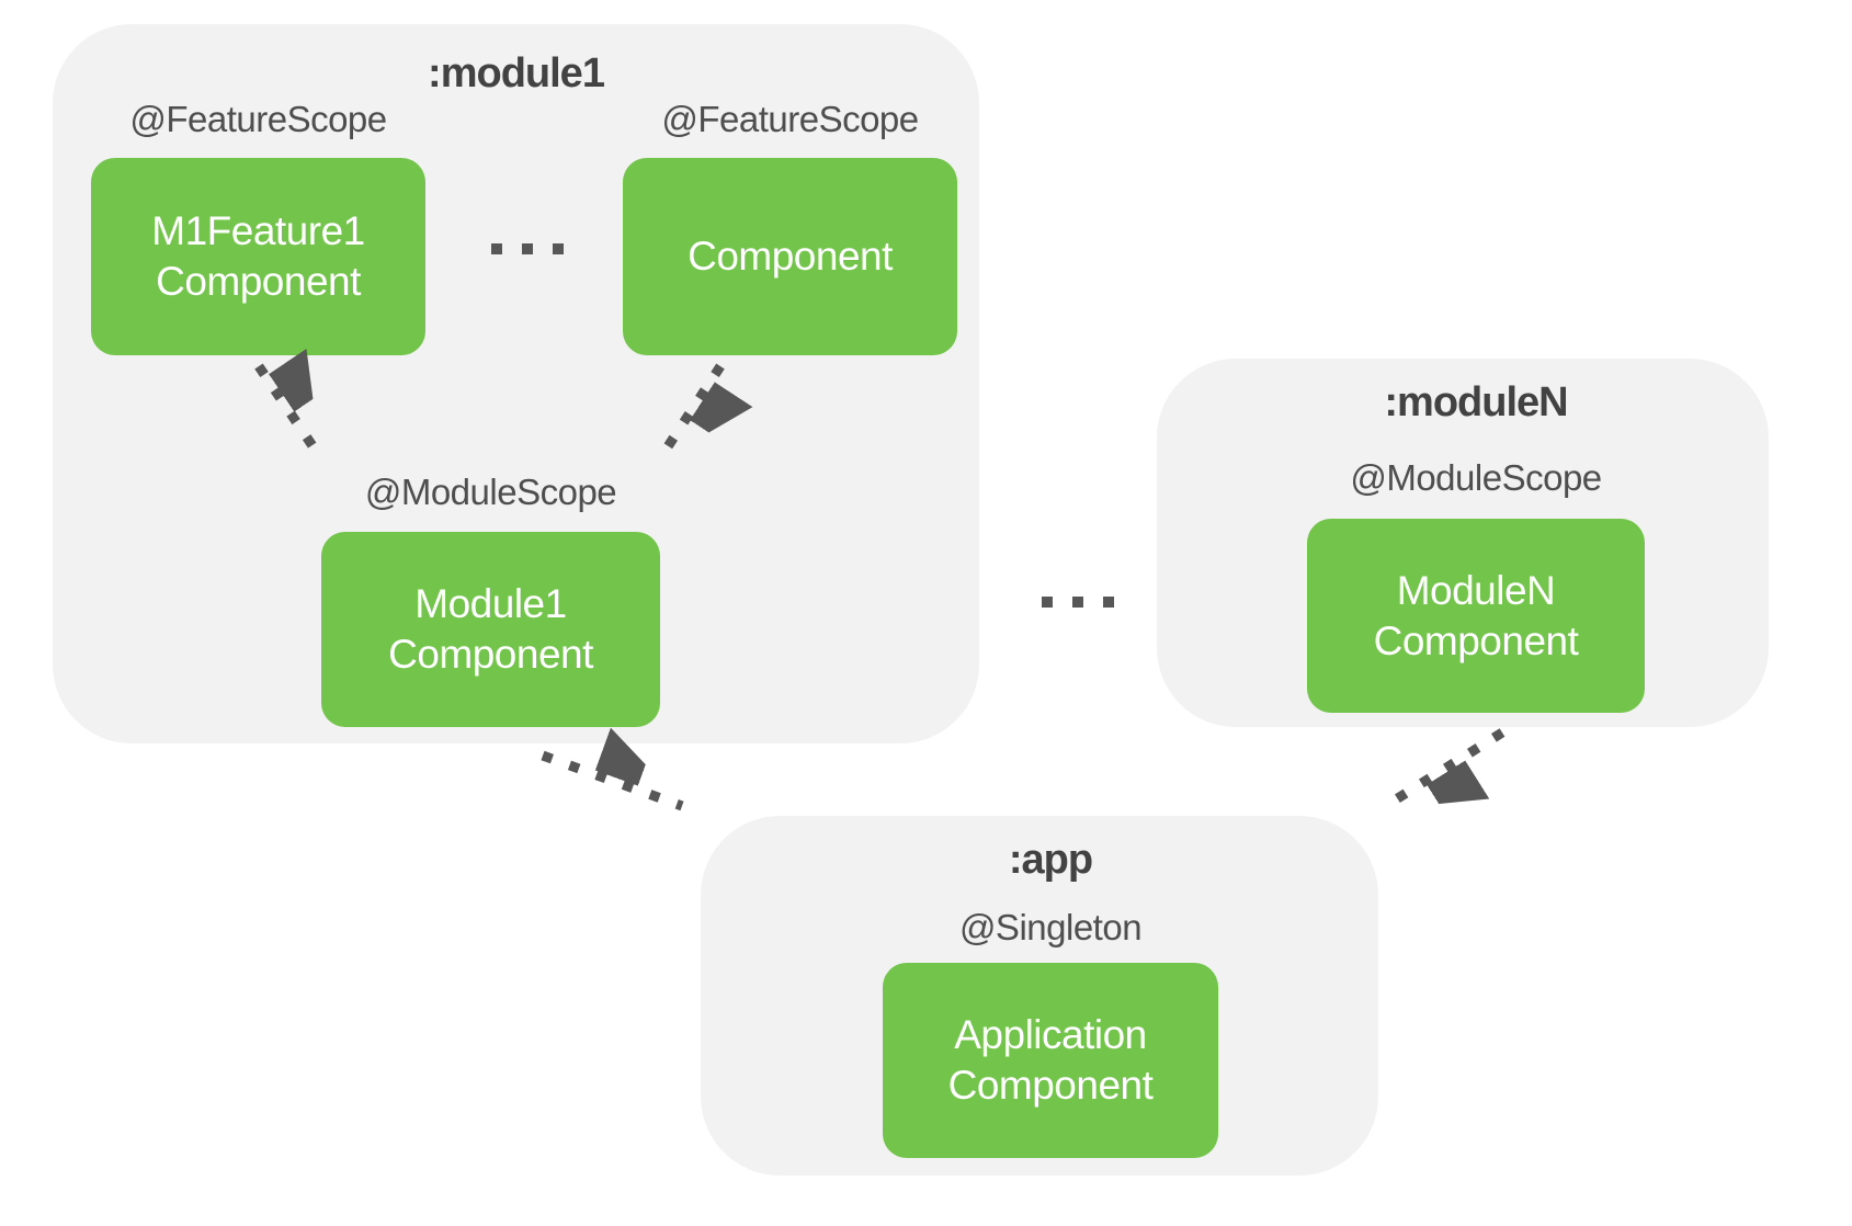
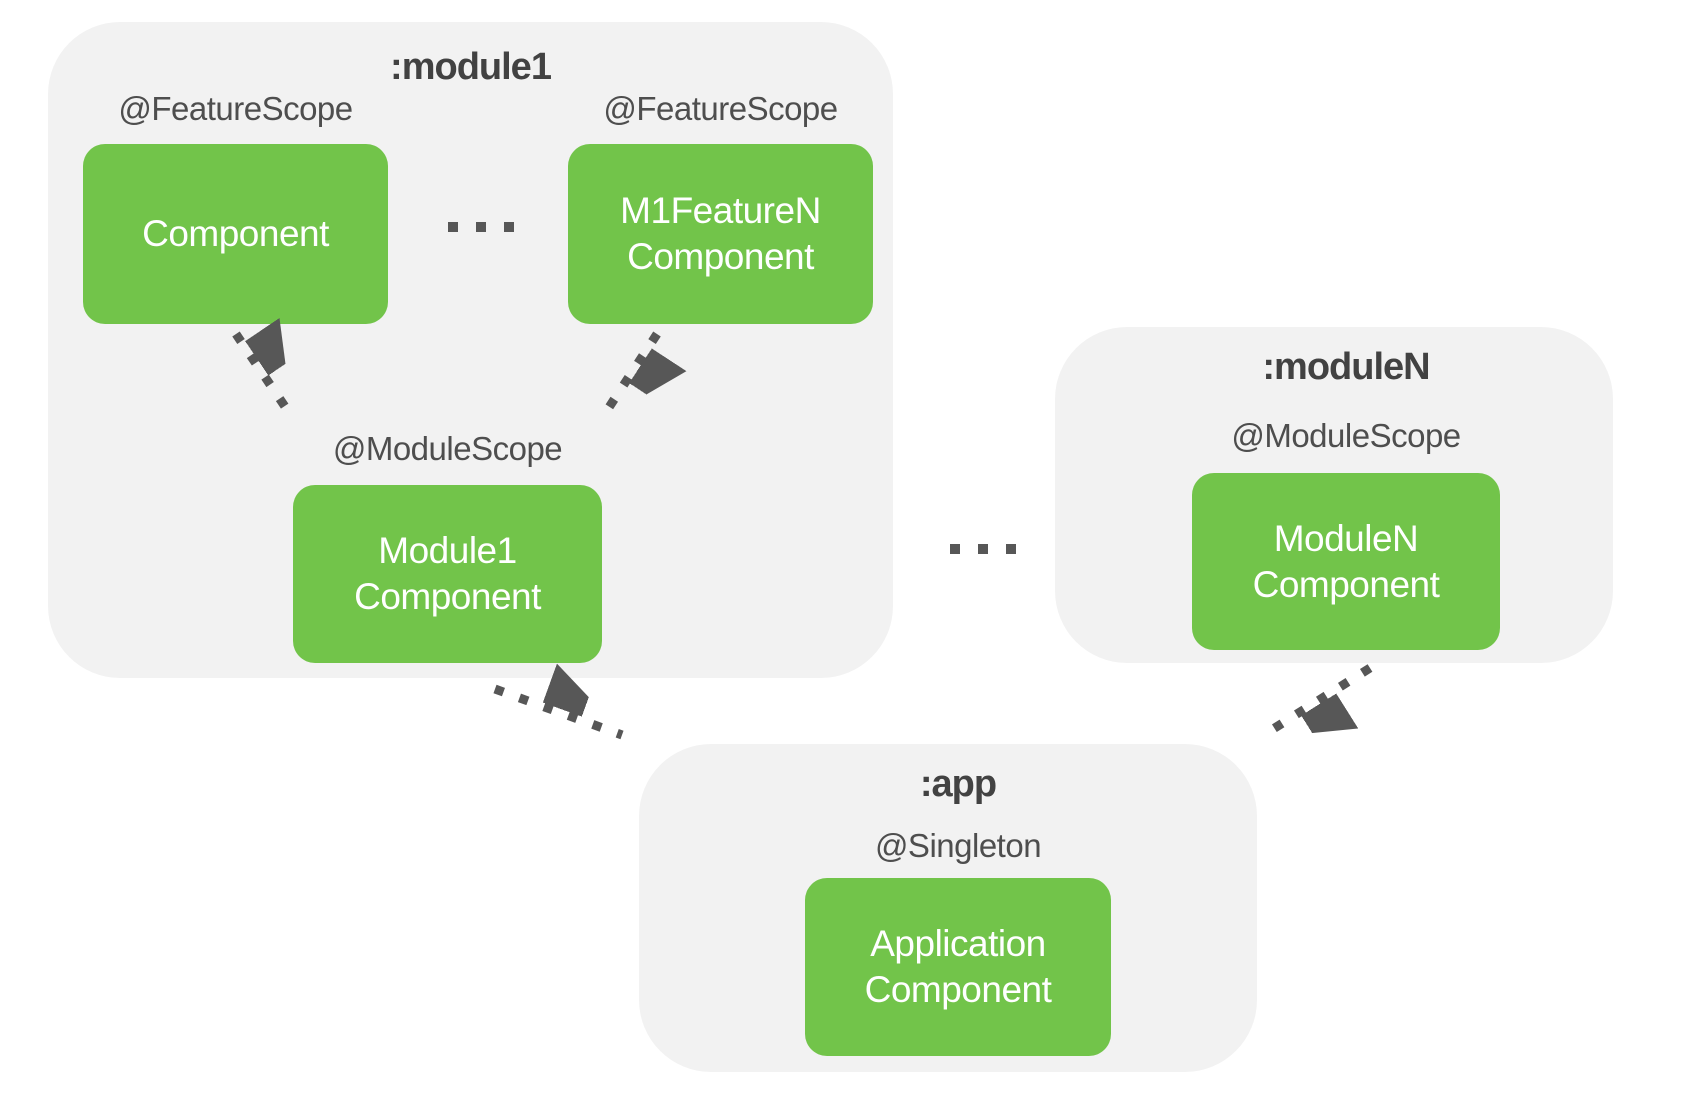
  :module1
  @FeatureScope
  @FeatureScope
- M1Feature1
  Component
+ M1FeatureN
  Component
  @ModuleScope
  Module1
  Component
  :moduleN
  @ModuleScope
  ModuleN
  Component
  :app
  @Singleton
  Application
  Component
